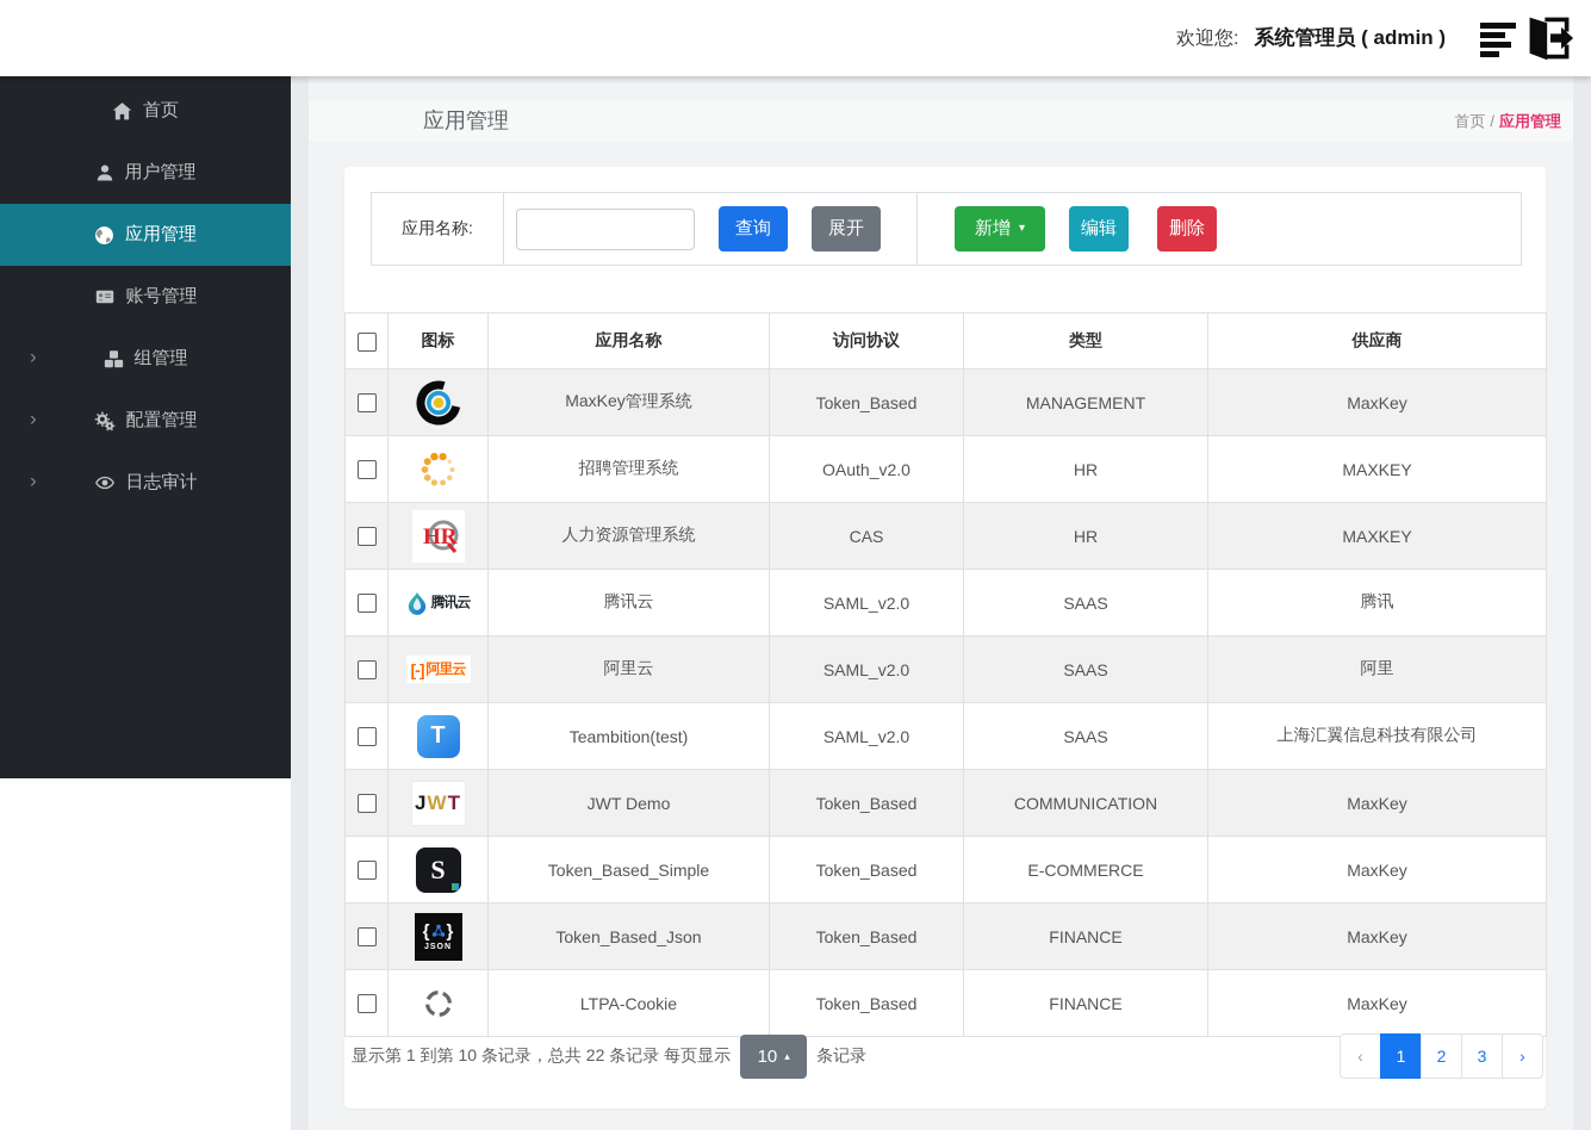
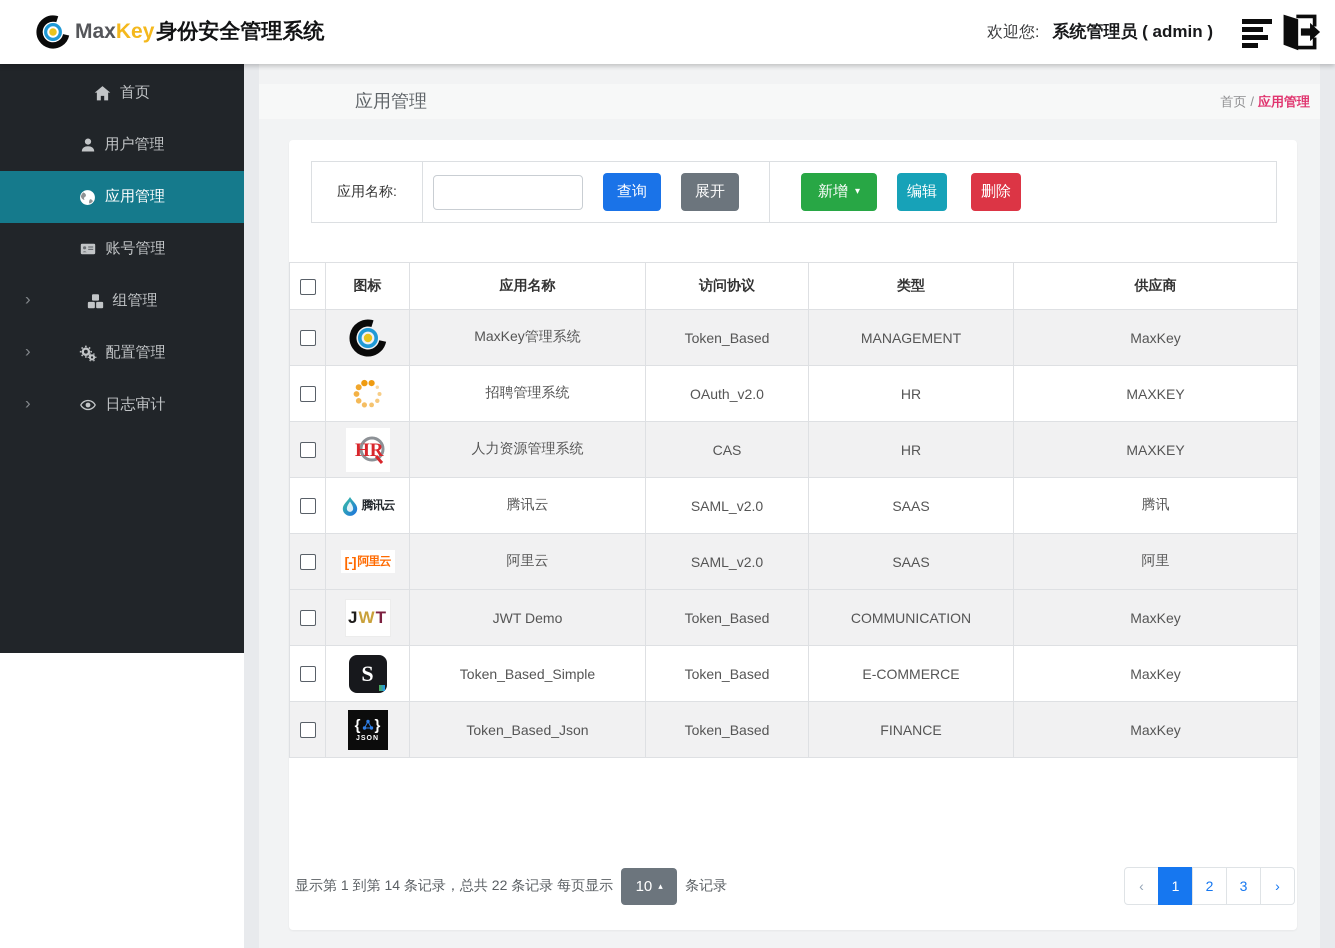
+ Max
+ Key
+ 身份安全管理系统
  欢迎您:
  系统管理员 ( admin )
  首页
  用户管理
  应用管理
  账号管理
  ›
  组管理
  ›
  配置管理
  ›
  日志审计
  应用管理
  首页 / 应用管理
  应用名称:
  查询
  展开
  新增
  ▾
  编辑
  删除
  	图标	应用名称	访问协议	类型	供应商
  		MaxKey管理系统	Token_Based	MANAGEMENT	MaxKey
  		招聘管理系统	OAuth_v2.0	HR	MAXKEY
  	HR	人力资源管理系统	CAS	HR	MAXKEY
  	腾讯云	腾讯云	SAML_v2.0	SAAS	腾讯
  	[-] 阿里云	阿里云	SAML_v2.0	SAAS	阿里
- 	T	Teambition(test)	SAML_v2.0	SAAS	上海汇翼信息科技有限公司
  	JWT	JWT Demo	Token_Based	COMMUNICATION	MaxKey
  	S	Token_Based_Simple	Token_Based	E-COMMERCE	MaxKey
  	{ }	Token_Based_Json	Token_Based	FINANCE	MaxKey
- 		LTPA-Cookie	Token_Based	FINANCE	MaxKey
- 显示第 1 到第 10 条记录，总共 22 条记录 每页显示
+ 显示第 1 到第 14 条记录，总共 22 条记录 每页显示
  10
  ▴
  条记录
  ‹
  1
  2
  3
  ›
